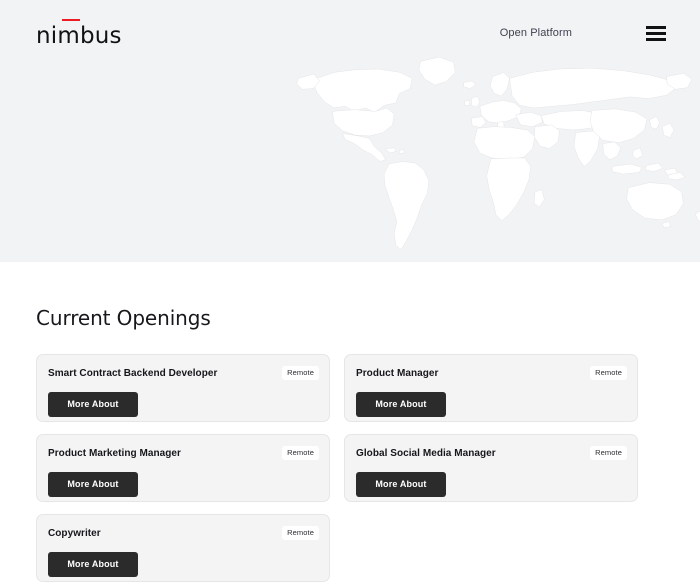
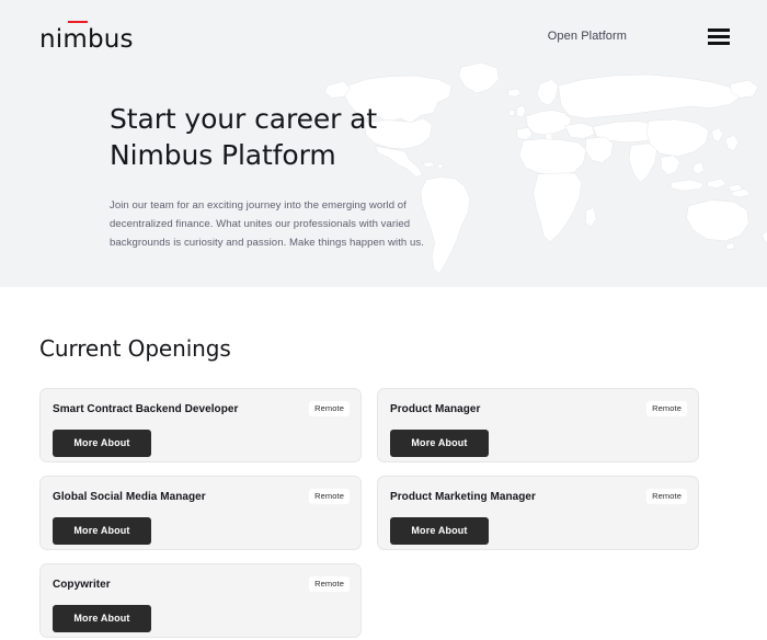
  nimbus
  Open Platform
+ Start your career at Nimbus Platform
+ Join our team for an exciting journey into the emerging world of decentralized finance. What unites our professionals with varied backgrounds is curiosity and passion. Make things happen with us.
  Current Openings
  Smart Contract Backend Developer
  Remote
  More About
  Product Manager
  Remote
  More About
- Product Marketing Manager
+ Global Social Media Manager
  Remote
  More About
- Global Social Media Manager
+ Product Marketing Manager
  Remote
  More About
  Copywriter
  Remote
  More About
